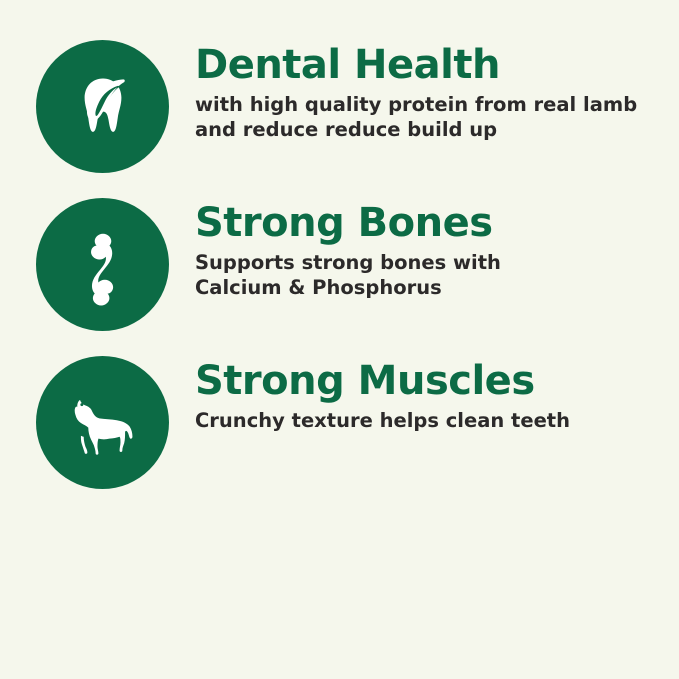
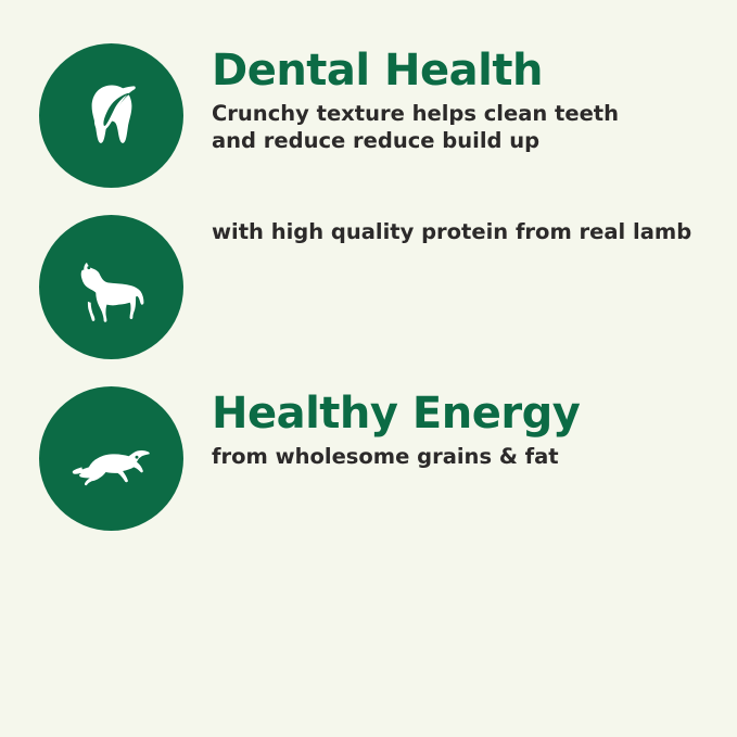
  Dental Health
- with high quality protein from real lamb
+ Crunchy texture helps clean teeth
  and reduce reduce build up
- Strong Bones
- Supports strong bones with
- Calcium & Phosphorus
- Strong Muscles
- Crunchy texture helps clean teeth
+ with high quality protein from real lamb
+ Healthy Energy
+ from wholesome grains & fat
